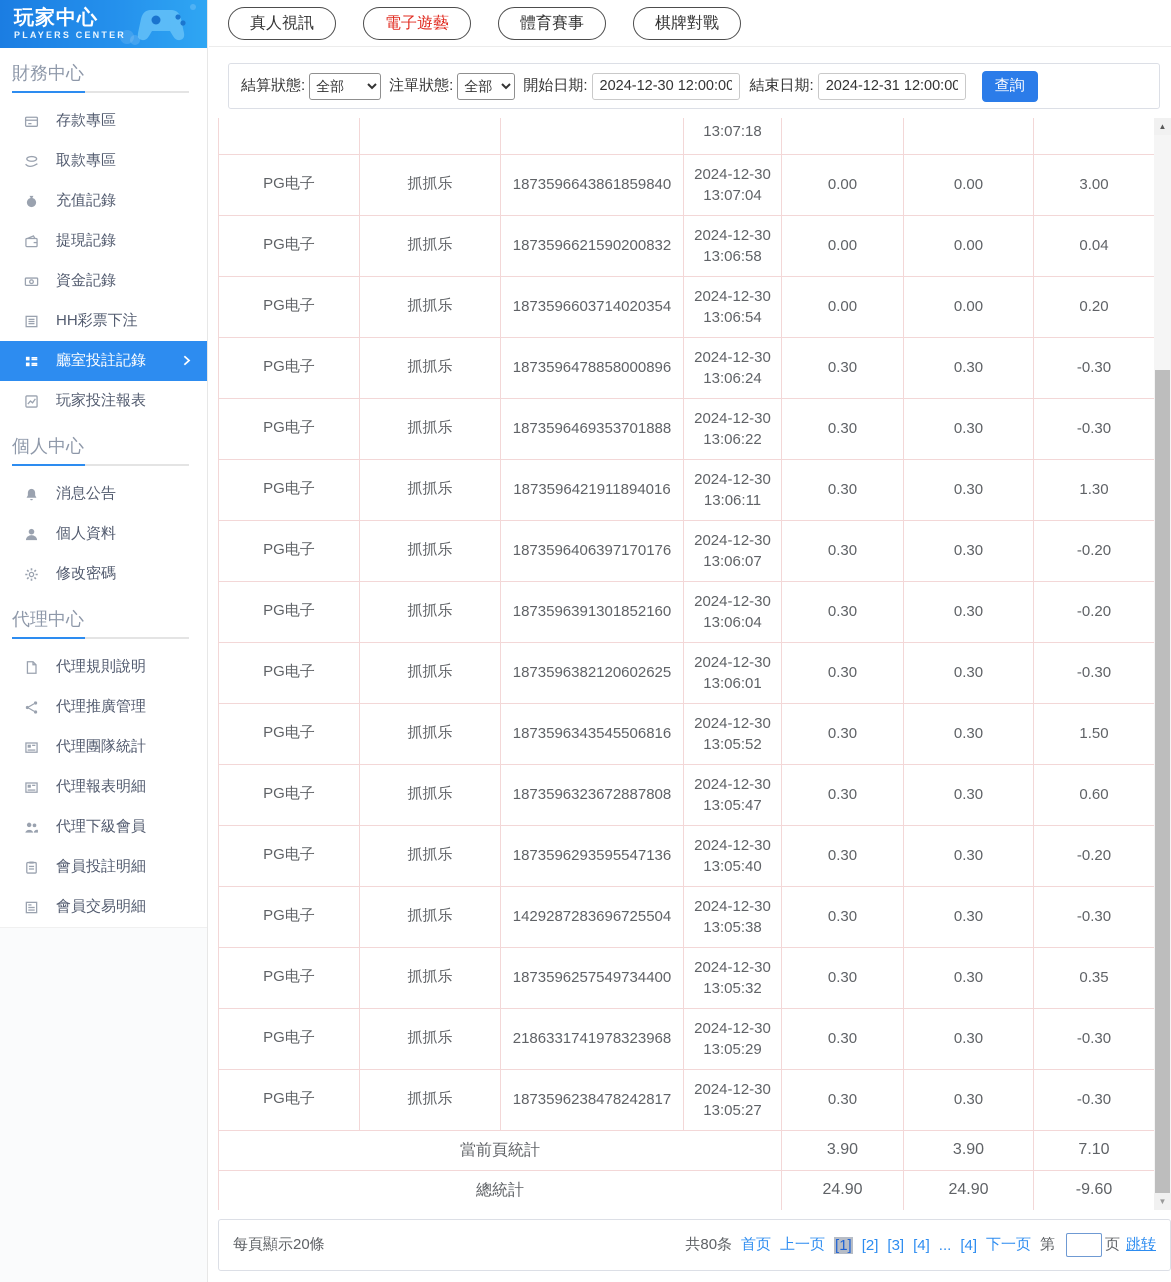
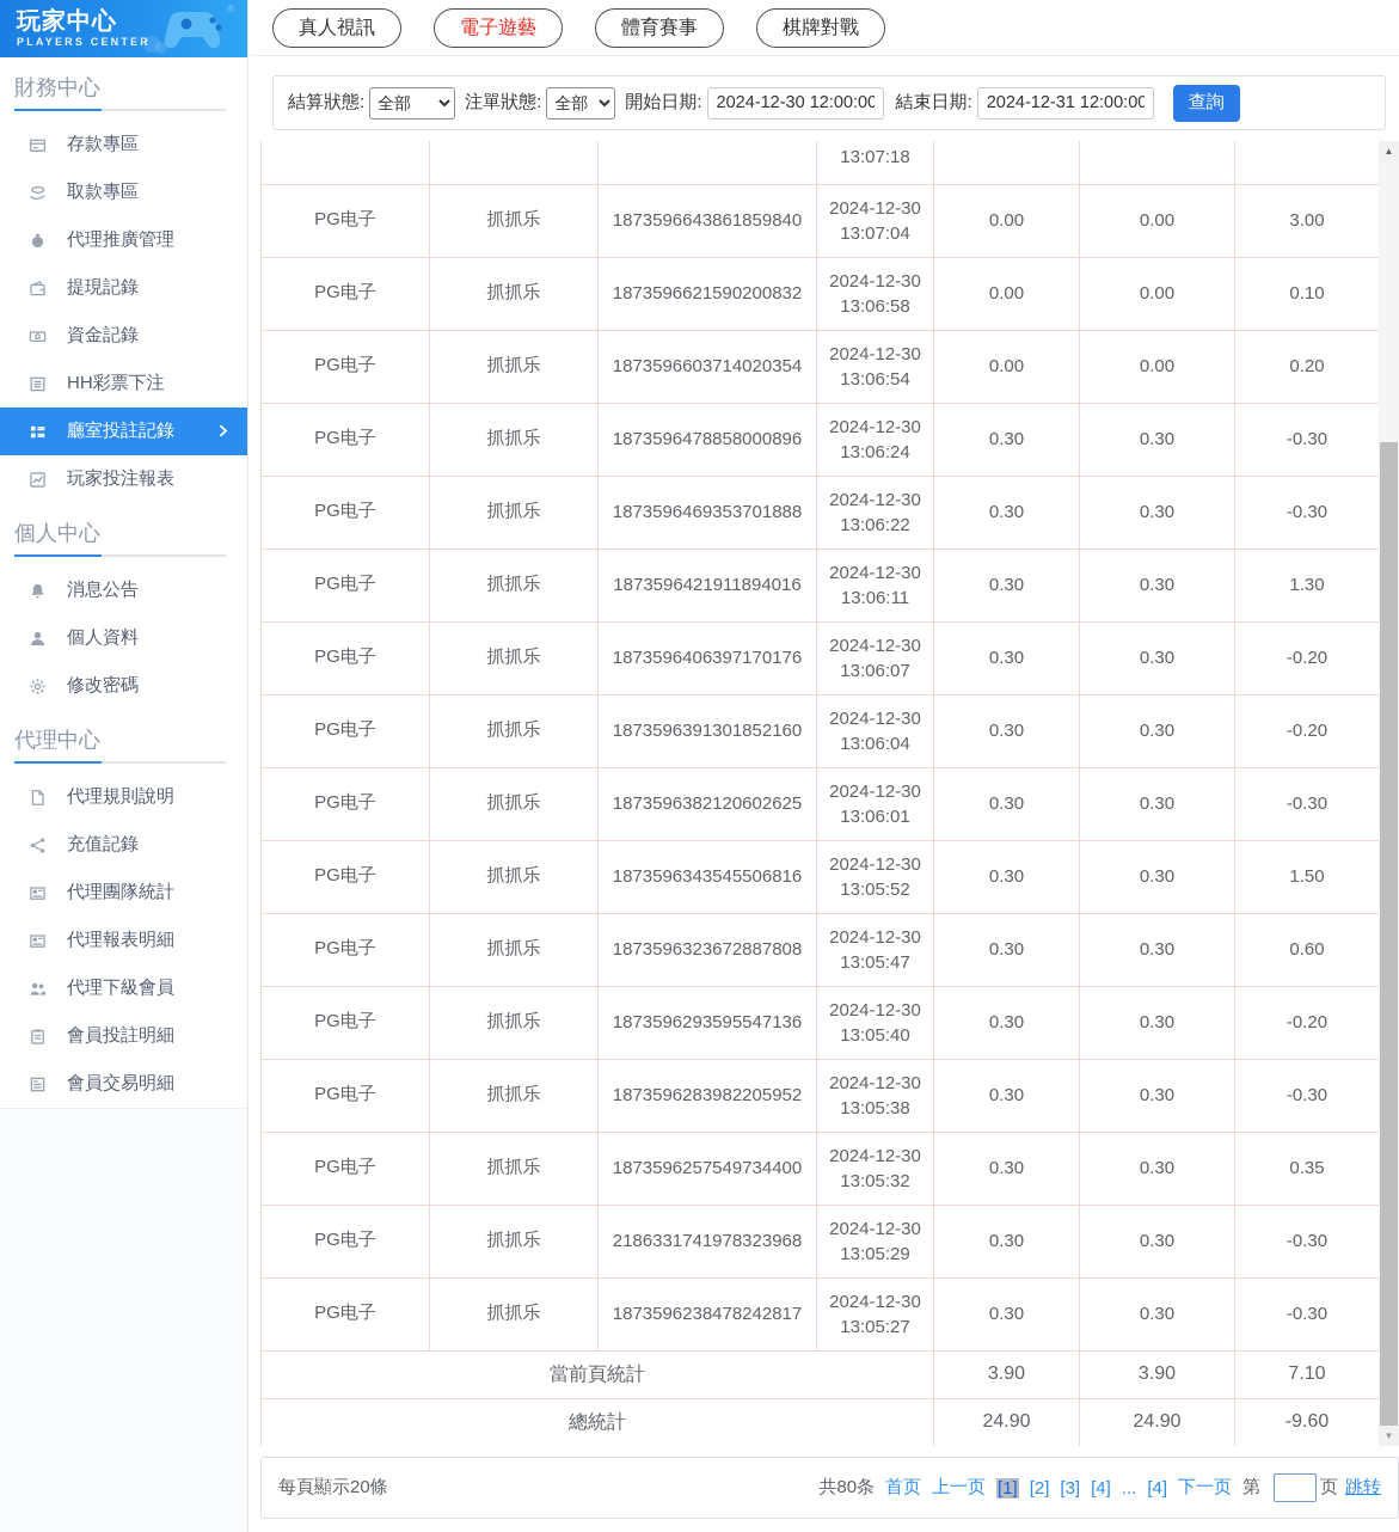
  玩家中心
  PLAYERS CENTER
  財務中心
  存款專區
  取款專區
- 充值記錄
+ 代理推廣管理
  提現記錄
  資金記錄
  HH彩票下注
  廳室投註記錄
  玩家投注報表
  個人中心
  消息公告
  個人資料
  修改密碼
  代理中心
  代理規則說明
- 代理推廣管理
+ 充值記錄
  代理團隊統計
  代理報表明細
  代理下級會員
  會員投註明細
  會員交易明細
  真人視訊
  電子遊藝
  體育賽事
  棋牌對戰
  結算狀態:
  全部
  注單狀態:
  全部
  開始日期:
  2024-12-30 12:00:00
  結束日期:
  2024-12-31 12:00:00
  查詢
  			13:07:18
  PG电子	抓抓乐	1873596643861859840	2024-12-3013:07:04	0.00	0.00	3.00
- PG电子	抓抓乐	1873596621590200832	2024-12-3013:06:58	0.00	0.00	0.04
+ PG电子	抓抓乐	1873596621590200832	2024-12-3013:06:58	0.00	0.00	0.10
  PG电子	抓抓乐	1873596603714020354	2024-12-3013:06:54	0.00	0.00	0.20
  PG电子	抓抓乐	1873596478858000896	2024-12-3013:06:24	0.30	0.30	-0.30
  PG电子	抓抓乐	1873596469353701888	2024-12-3013:06:22	0.30	0.30	-0.30
  PG电子	抓抓乐	1873596421911894016	2024-12-3013:06:11	0.30	0.30	1.30
  PG电子	抓抓乐	1873596406397170176	2024-12-3013:06:07	0.30	0.30	-0.20
  PG电子	抓抓乐	1873596391301852160	2024-12-3013:06:04	0.30	0.30	-0.20
  PG电子	抓抓乐	1873596382120602625	2024-12-3013:06:01	0.30	0.30	-0.30
  PG电子	抓抓乐	1873596343545506816	2024-12-3013:05:52	0.30	0.30	1.50
  PG电子	抓抓乐	1873596323672887808	2024-12-3013:05:47	0.30	0.30	0.60
  PG电子	抓抓乐	1873596293595547136	2024-12-3013:05:40	0.30	0.30	-0.20
- PG电子	抓抓乐	1429287283696725504	2024-12-3013:05:38	0.30	0.30	-0.30
+ PG电子	抓抓乐	1873596283982205952	2024-12-3013:05:38	0.30	0.30	-0.30
  PG电子	抓抓乐	1873596257549734400	2024-12-3013:05:32	0.30	0.30	0.35
  PG电子	抓抓乐	2186331741978323968	2024-12-3013:05:29	0.30	0.30	-0.30
  PG电子	抓抓乐	1873596238478242817	2024-12-3013:05:27	0.30	0.30	-0.30
  當前頁統計	3.90	3.90	7.10
  總統計	24.90	24.90	-9.60
  ▲
  ▼
  每頁顯示20條
  共80条
  首页
  上一页
  [1]
  [2]
  [3]
  [4]
  ...
  [4]
  下一页
  第
  页
  跳转
